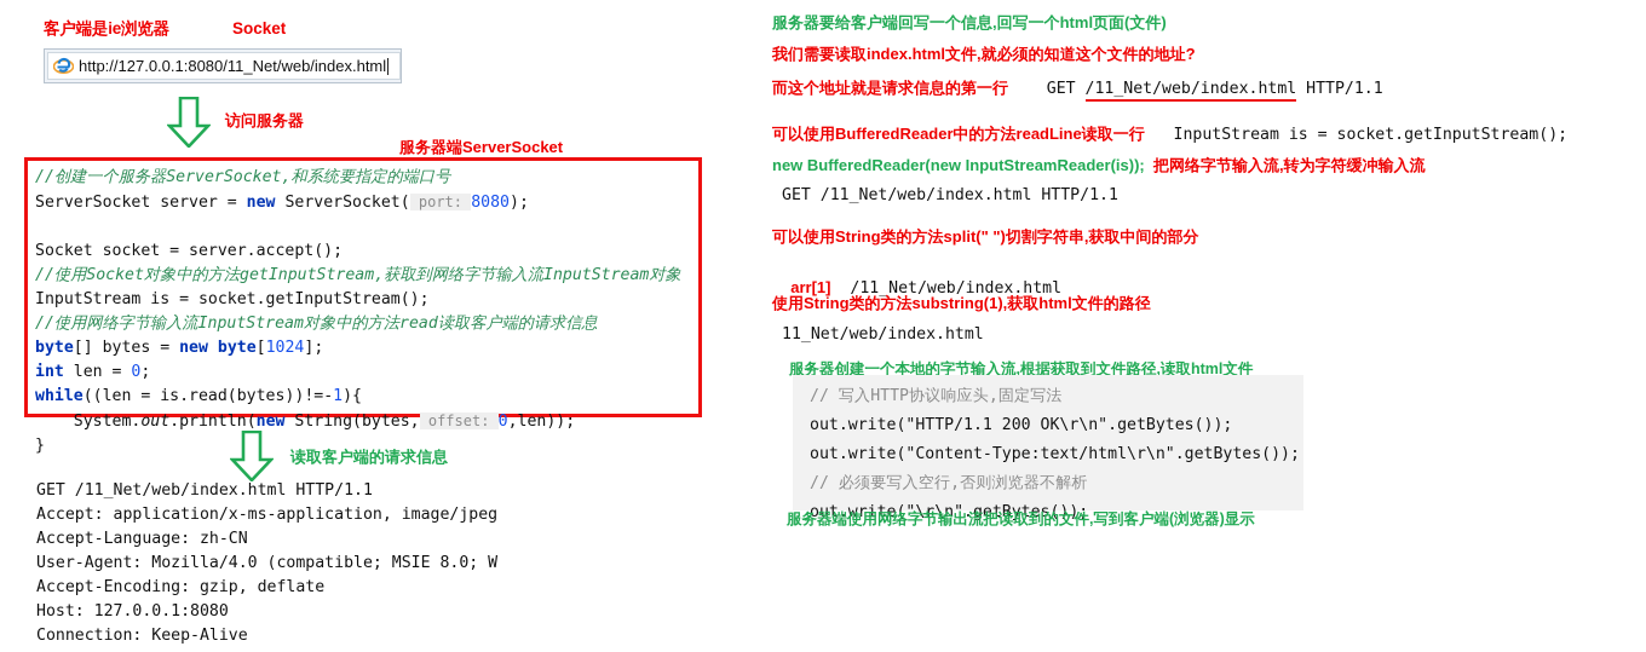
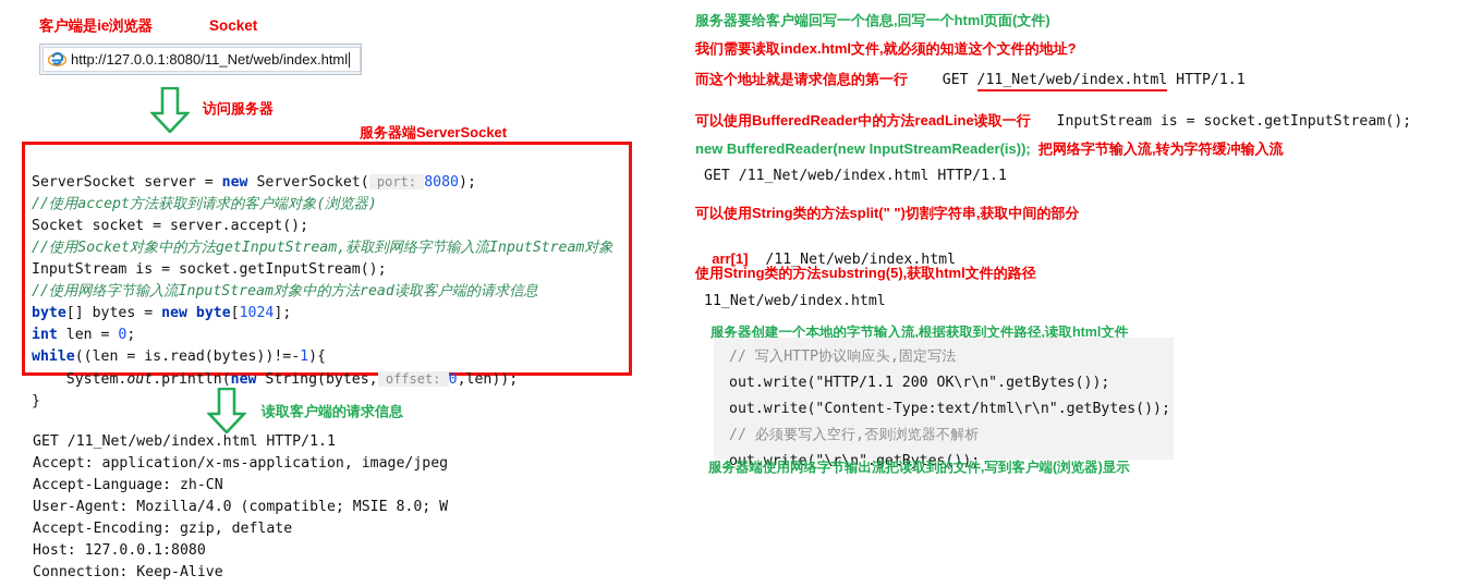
  客户端是ie浏览器
  Socket
  http://127.0.0.1:8080/11_Net/web/index.html
  访问服务器
  服务器端ServerSocket
- //创建一个服务器ServerSocket,和系统要指定的端口号
  ServerSocket server = new ServerSocket( port: 8080);
+ //使用accept方法获取到请求的客户端对象(浏览器)
  Socket socket = server.accept();
  //使用Socket对象中的方法getInputStream,获取到网络字节输入流InputStream对象
  InputStream is = socket.getInputStream();
  //使用网络字节输入流InputStream对象中的方法read读取客户端的请求信息 byte[] bytes = new byte[1024];
  int len = 0;
  while((len = is.read(bytes))!=-1){
  System.out.println(new String(bytes, offset: 0,len));
  }
  读取客户端的请求信息
  GET /11_Net/web/index.html HTTP/1.1
  Accept: application/x-ms-application, image/jpeg
  Accept-Language: zh-CN
  User-Agent: Mozilla/4.0 (compatible; MSIE 8.0; W
  Accept-Encoding: gzip, deflate
  Host: 127.0.0.1:8080
  Connection: Keep-Alive
  服务器要给客户端回写一个信息,回写一个html页面(文件)
  我们需要读取index.html文件,就必须的知道这个文件的地址?
  而这个地址就是请求信息的第一行 GET /11_Net/web/index.html HTTP/1.1
  可以使用BufferedReader中的方法readLine读取一行 InputStream is = socket.getInputStream();
  new BufferedReader(new InputStreamReader(is)); 把网络字节输入流,转为字符缓冲输入流
  GET /11_Net/web/index.html HTTP/1.1
  可以使用String类的方法split(" ")切割字符串,获取中间的部分
  arr[1] /11_Net/web/index.html
- 使用String类的方法substring(1),获取html文件的路径
+ 使用String类的方法substring(5),获取html文件的路径
  11_Net/web/index.html
  服务器创建一个本地的字节输入流,根据获取到文件路径,读取html文件
  // 写入HTTP协议响应头,固定写法
  out.write("HTTP/1.1 200 OK\r\n".getBytes());
  out.write("Content-Type:text/html\r\n".getBytes());
  // 必须要写入空行,否则浏览器不解析
  out.write("\r\n".getBytes());
  服务器端使用网络字节输出流把读取到的文件,写到客户端(浏览器)显示
